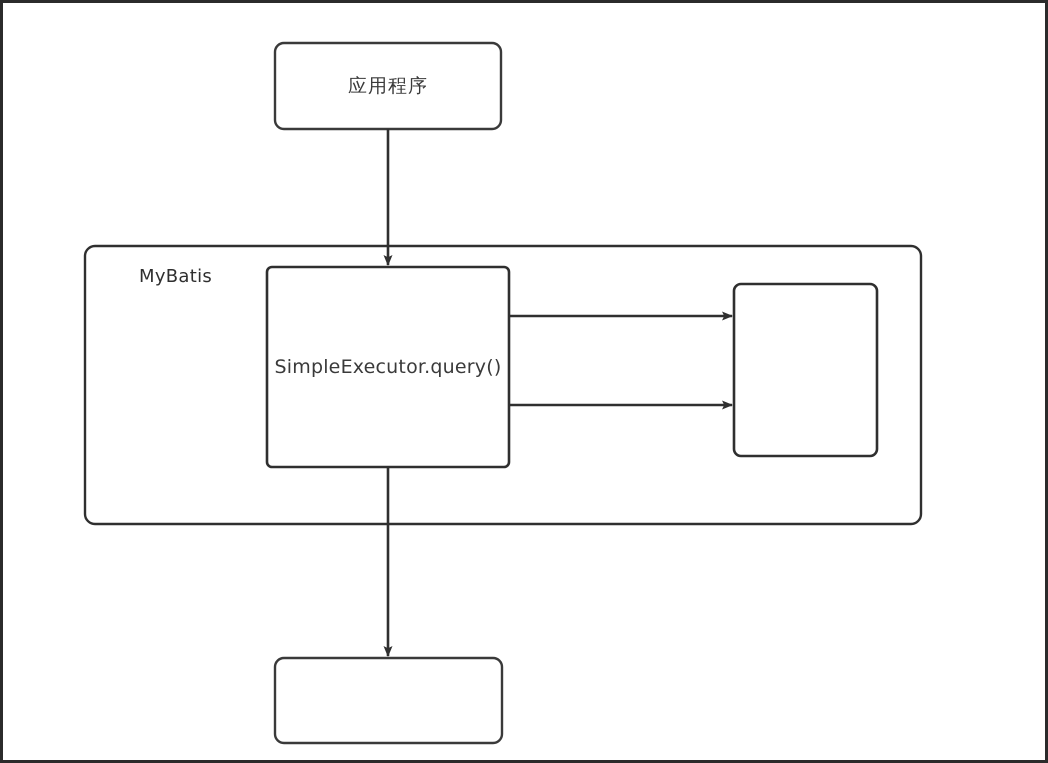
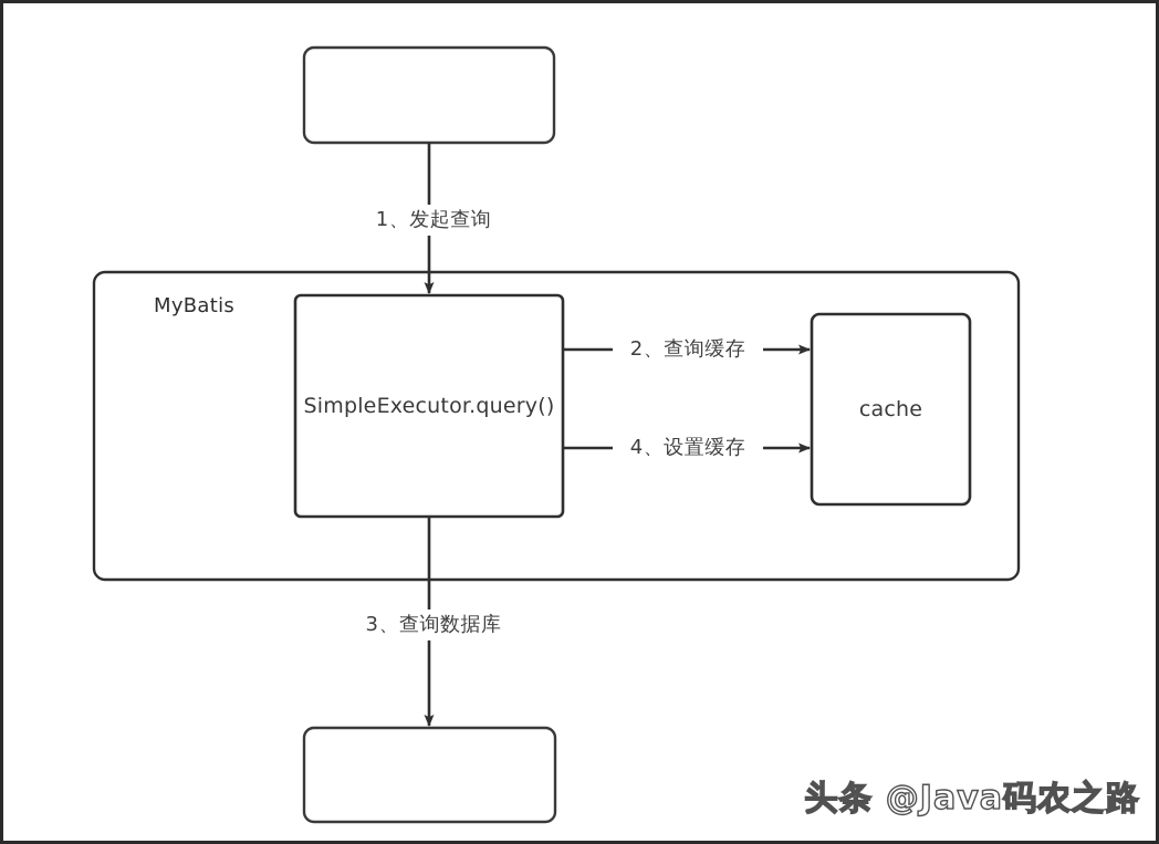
  MyBatis
- 应用程序
  SimpleExecutor.query()
+ cache
+ 1、发起查询
+ 2、查询缓存
+ 3、查询数据库
+ 4、设置缓存
+ 头条 @Java码农之路
